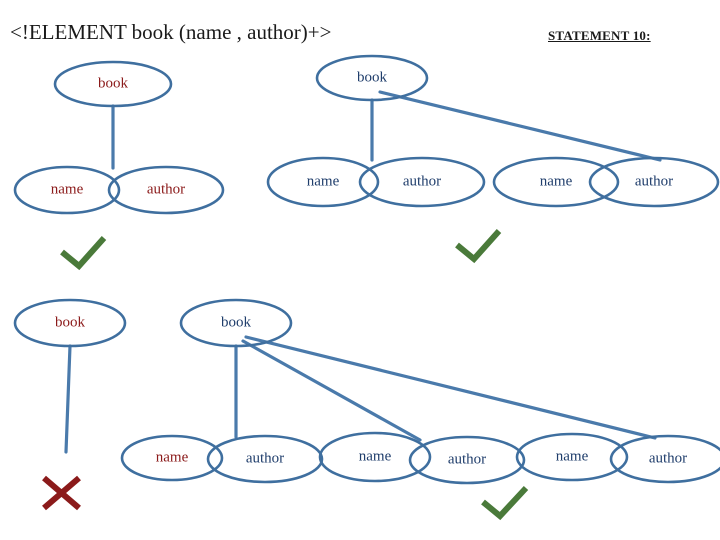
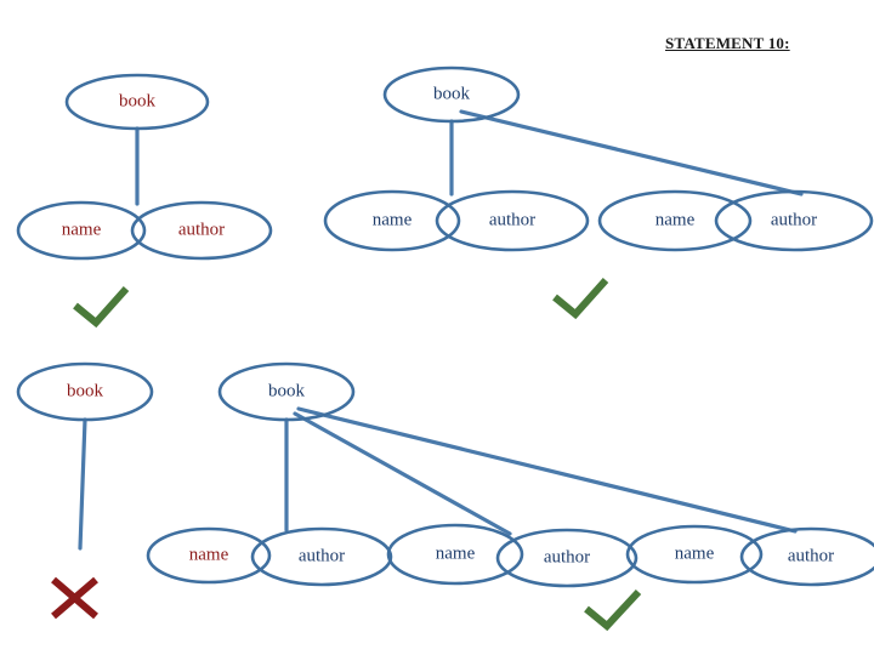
- <!ELEMENT book (name , author)+>
  STATEMENT 10:
  book
  name
  author
  book
  name
  author
  name
  author
  book
  book
  name
  author
  name
  author
  name
  author
